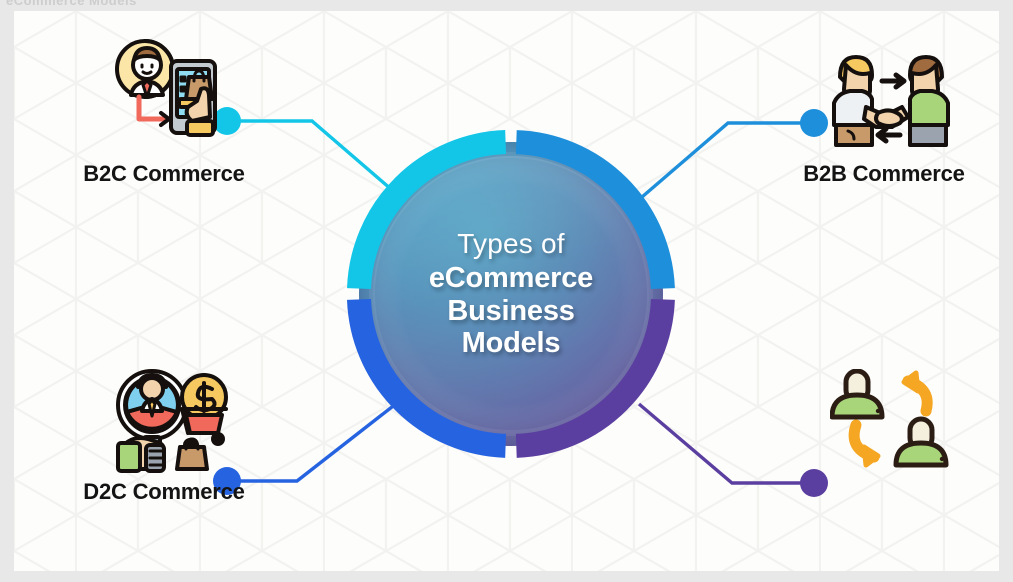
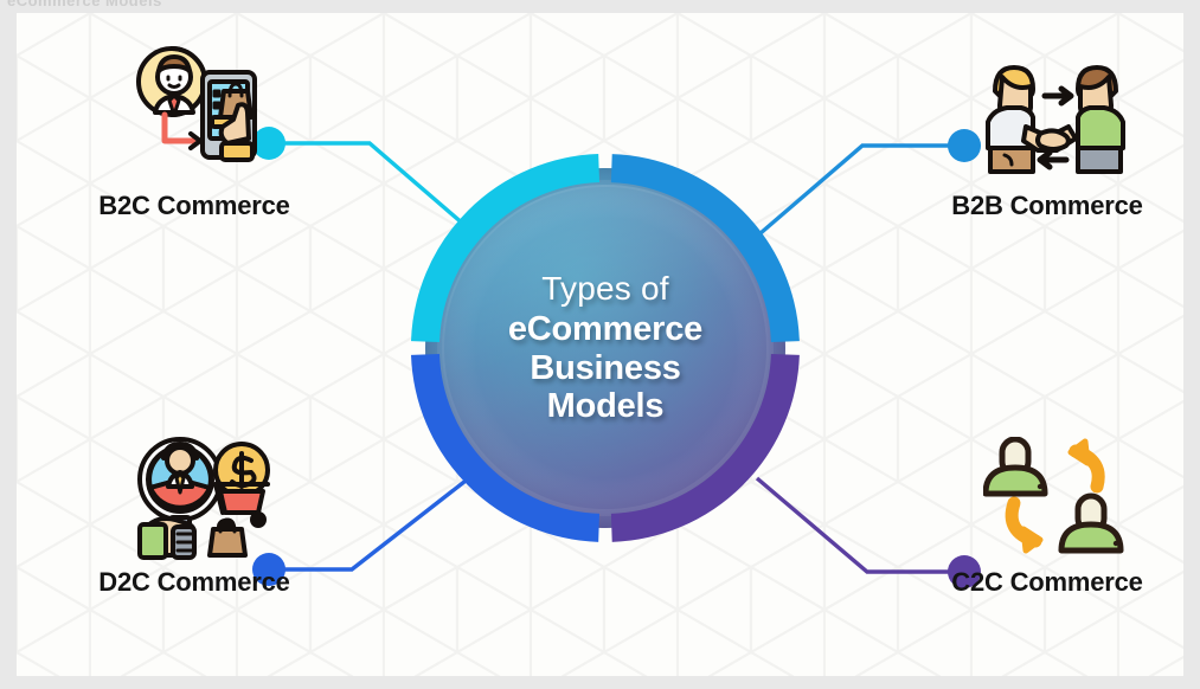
  eCommerce Models
  Types of
  eCommerce
  Business
  Models
  B2C Commerce
  B2B Commerce
  D2C Commerce
+ C2C Commerce
